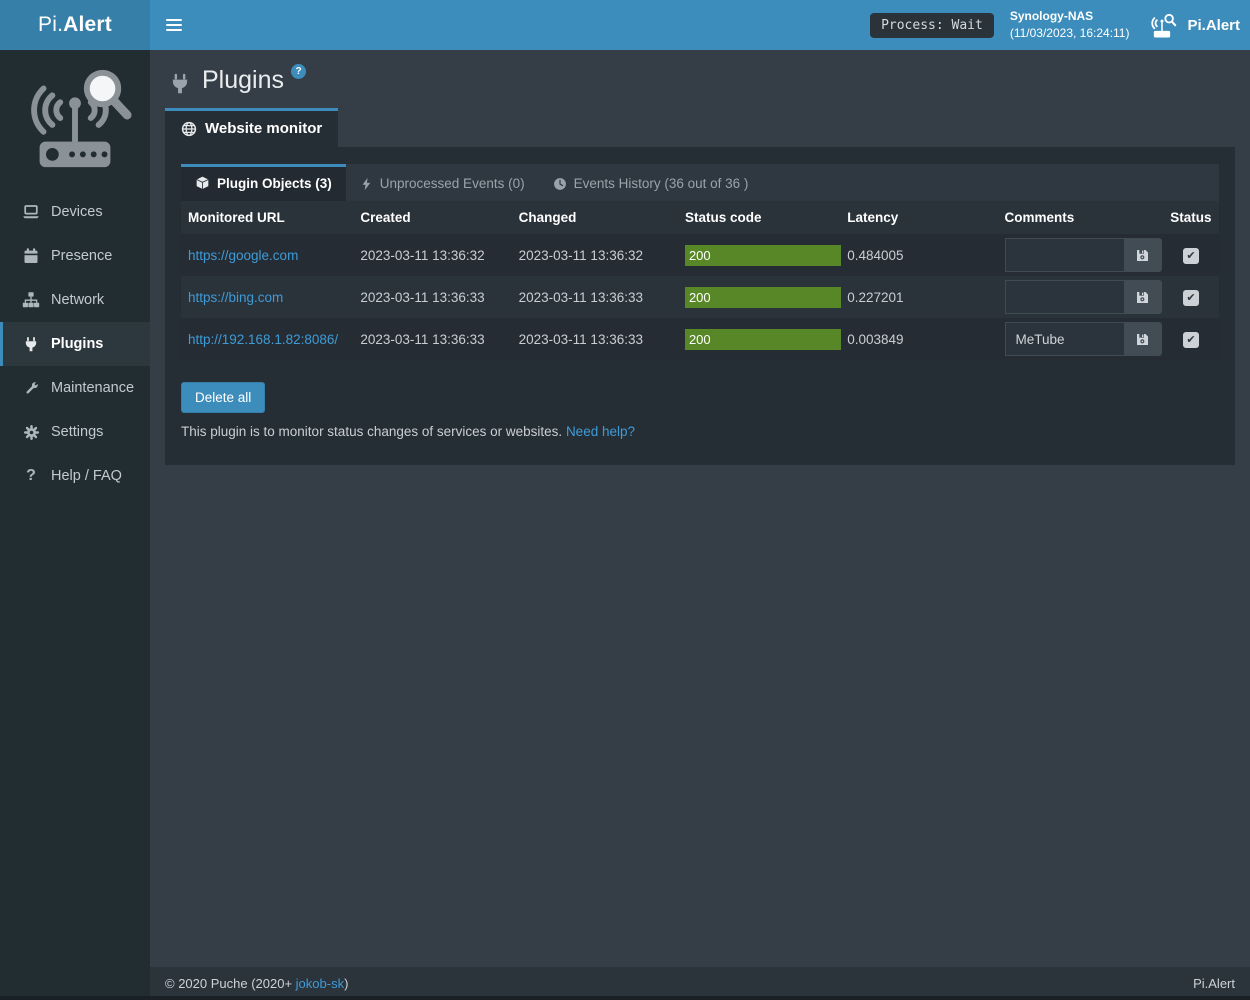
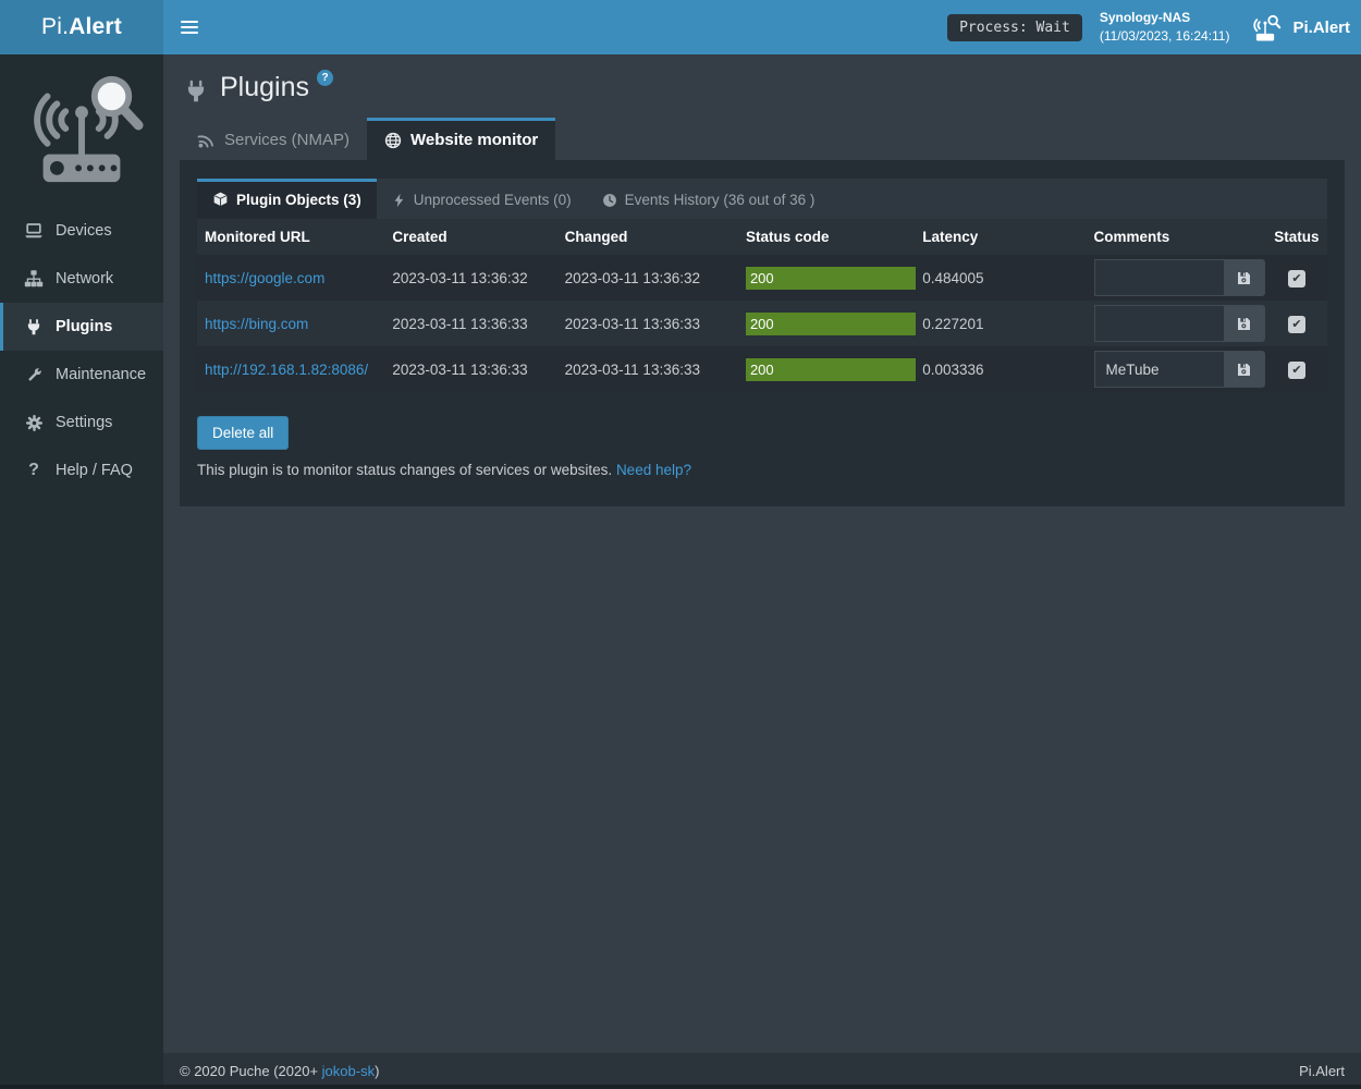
  Pi.Alert
  Process: Wait
  Synology-NAS
  (11/03/2023, 16:24:11)
  Pi.Alert
  Devices
- Presence
  Network
  Plugins
  Maintenance
  Settings
  ?
  Help / FAQ
  Plugins
  ?
+ Services (NMAP)
  Website monitor
  Plugin Objects (3)
  Unprocessed Events (0)
  Events History (36 out of 36 )
  Monitored URL	Created	Changed	Status code	Latency	Comments	Status
  https://google.com	2023-03-11 13:36:32	2023-03-11 13:36:32	200	0.484005		✔
  https://bing.com	2023-03-11 13:36:33	2023-03-11 13:36:33	200	0.227201		✔
- http://192.168.1.82:8086/	2023-03-11 13:36:33	2023-03-11 13:36:33	200	0.003849	MeTube	✔
+ http://192.168.1.82:8086/	2023-03-11 13:36:33	2023-03-11 13:36:33	200	0.003336	MeTube	✔
  Delete all
  This plugin is to monitor status changes of services or websites. Need help?
  © 2020 Puche (2020+ jokob-sk)
  Pi.Alert
